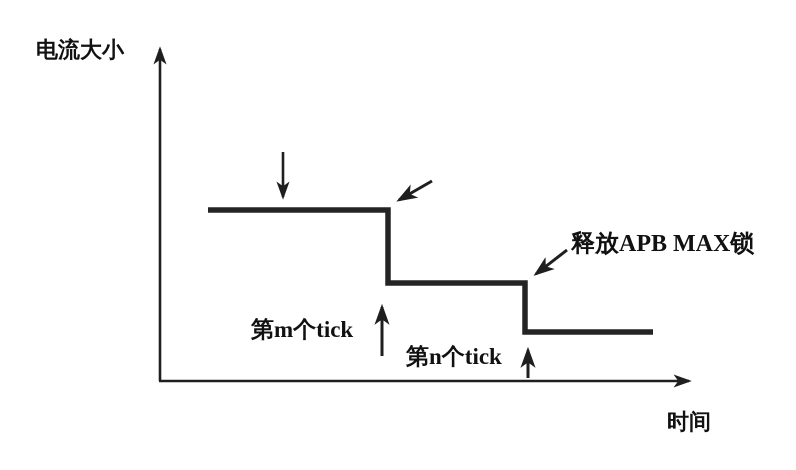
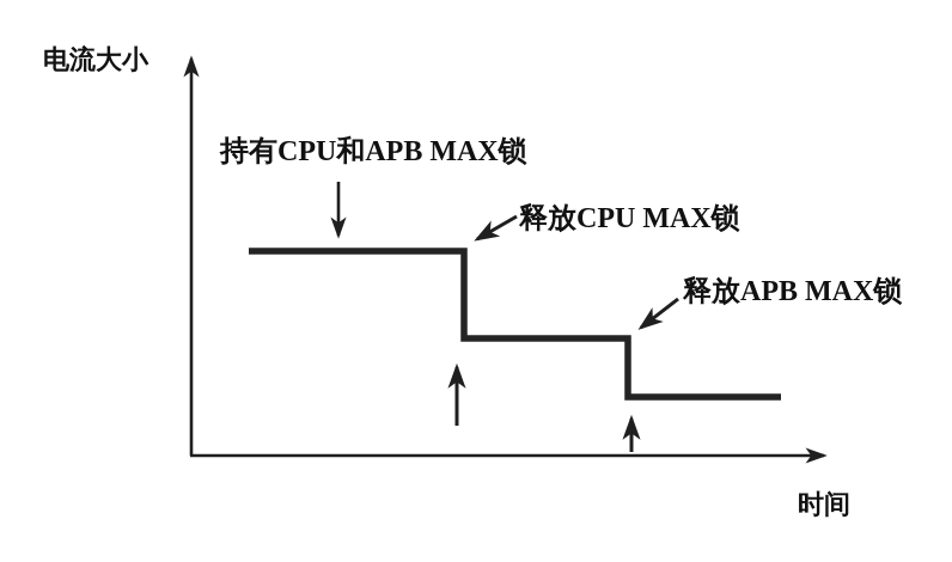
  电流大小
+ 持有CPU和APB MAX锁
+ 释放CPU MAX锁
  释放APB MAX锁
- 第m个tick
- 第n个tick
  时间
